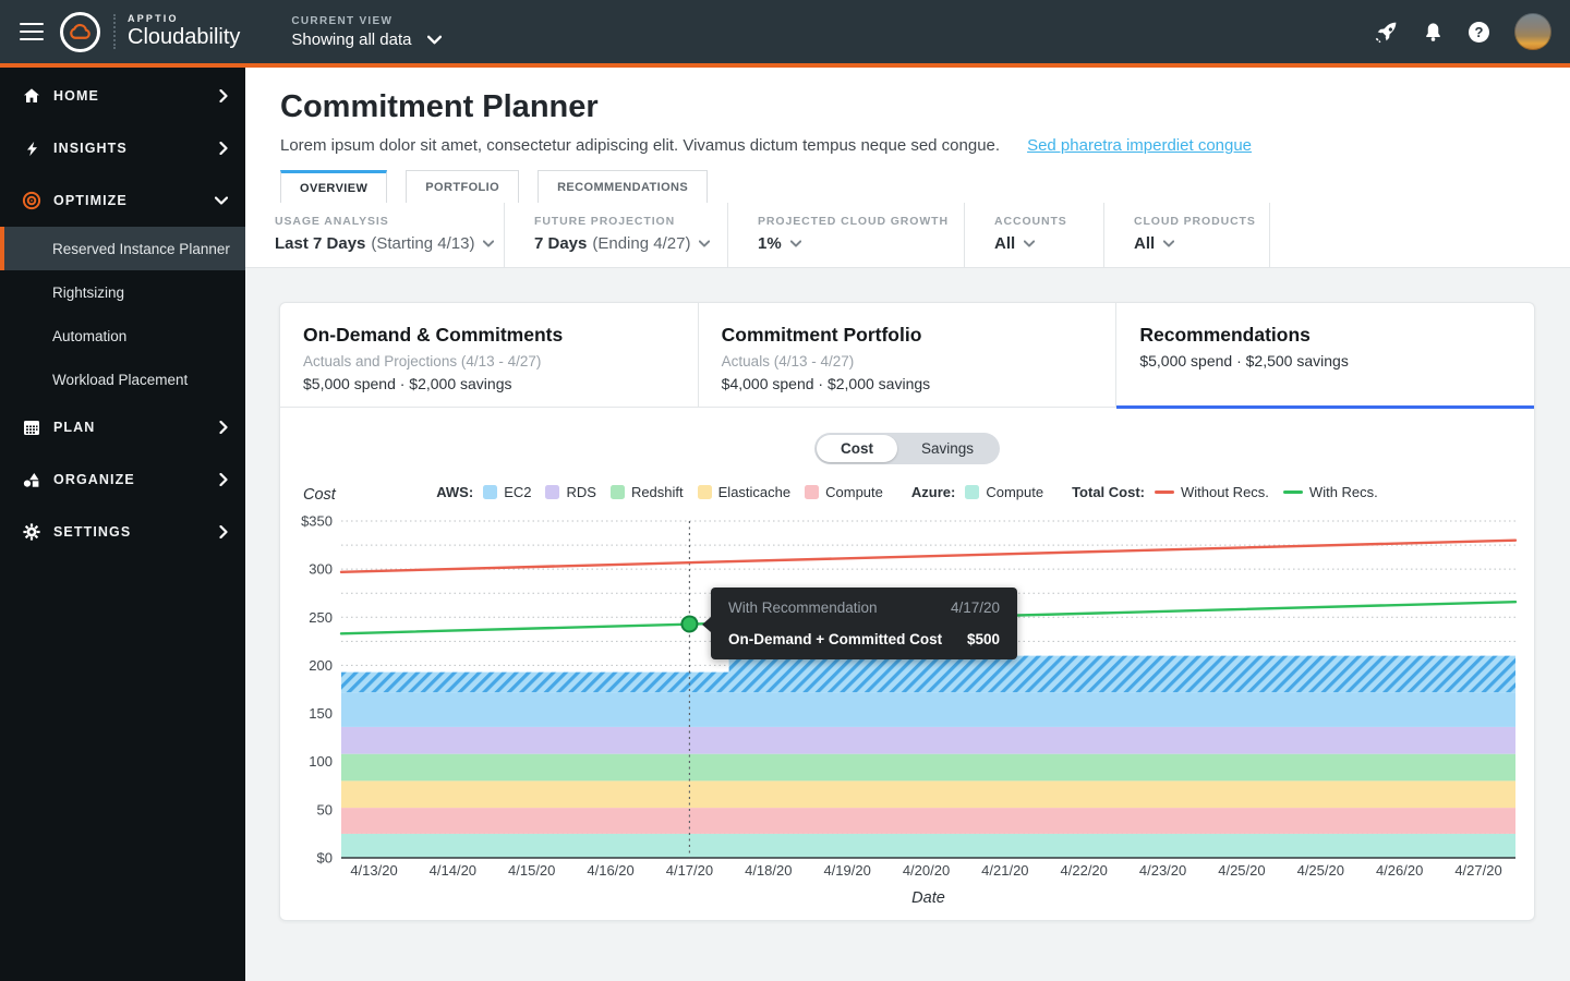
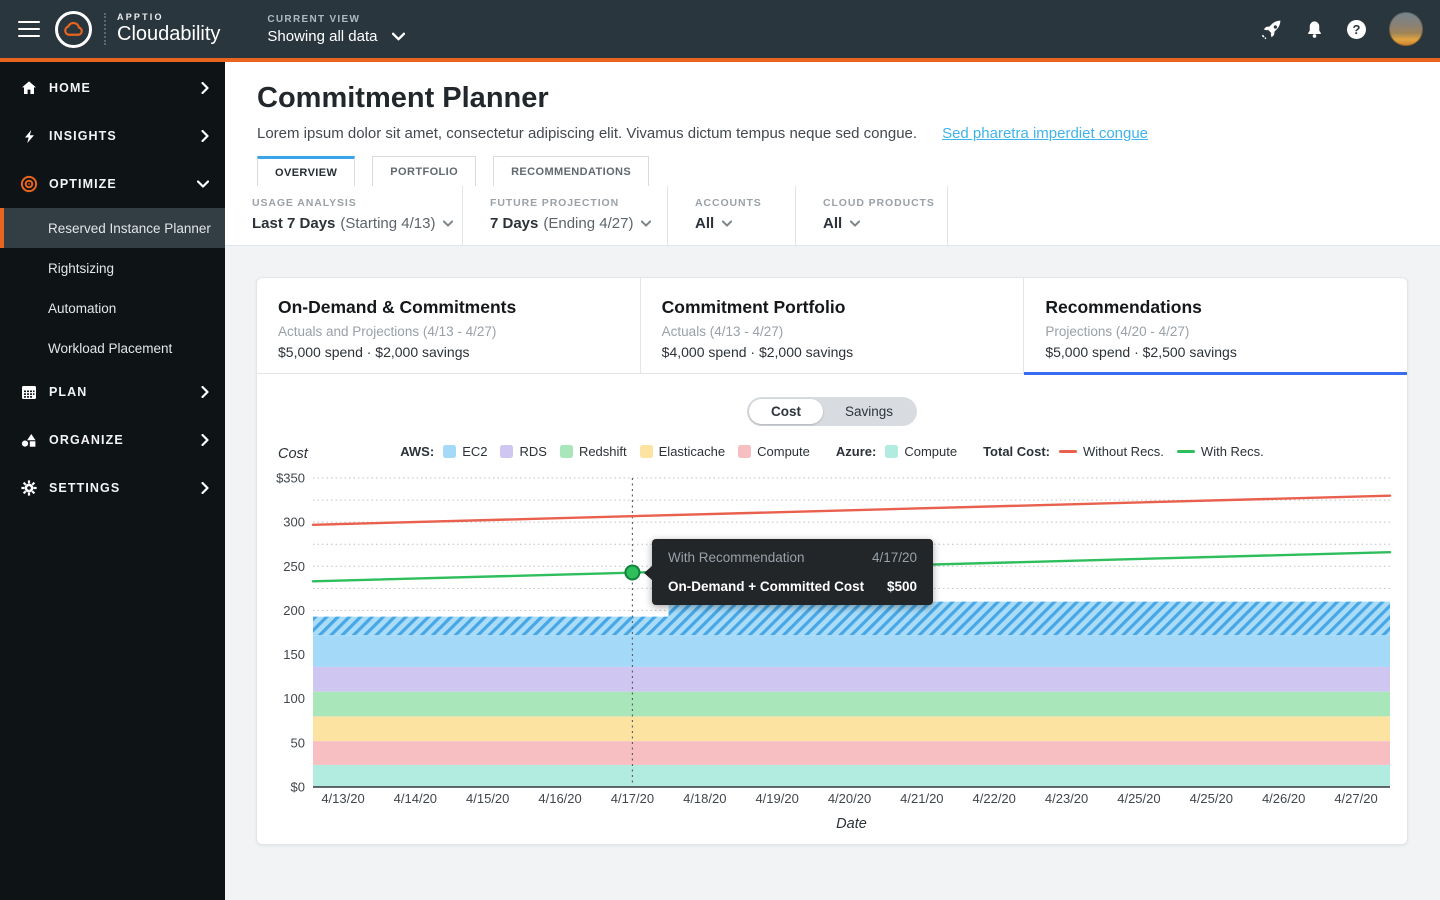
  APPTIO
  Cloudability
  CURRENT VIEW
  Showing all data
  ?
  HOME
  INSIGHTS
  OPTIMIZE
  Reserved Instance Planner
  Rightsizing
  Automation
  Workload Placement
  PLAN
  ORGANIZE
  SETTINGS
  Commitment Planner
  Lorem ipsum dolor sit amet, consectetur adipiscing elit. Vivamus dictum tempus neque sed congue.
  Sed pharetra imperdiet congue
  OVERVIEW
  PORTFOLIO
  RECOMMENDATIONS
  USAGE ANALYSIS
  Last 7 Days
  (Starting 4/13)
  FUTURE PROJECTION
  7 Days
  (Ending 4/27)
- PROJECTED CLOUD GROWTH
- 1%
  ACCOUNTS
  All
  CLOUD PRODUCTS
  All
  On-Demand & Commitments
  Actuals and Projections (4/13 - 4/27)
  $5,000 spend · $2,000 savings
  Commitment Portfolio
  Actuals (4/13 - 4/27)
  $4,000 spend · $2,000 savings
  Recommendations
+ Projections (4/20 - 4/27)
  $5,000 spend · $2,500 savings
  Cost
  Savings
  AWS:
  EC2
  RDS
  Redshift
  Elasticache
  Compute
  Azure:
  Compute
  Total Cost:
  Without Recs.
  With Recs.
  Cost
  $350
  300
  250
  200
  150
  100
  50
  $0
  4/13/20
  4/14/20
  4/15/20
  4/16/20
  4/17/20
  4/18/20
  4/19/20
  4/20/20
  4/21/20
  4/22/20
  4/23/20
  4/25/20
  4/25/20
  4/26/20
  4/27/20
  Date
  With Recommendation
  4/17/20
  On-Demand + Committed Cost
  $500
